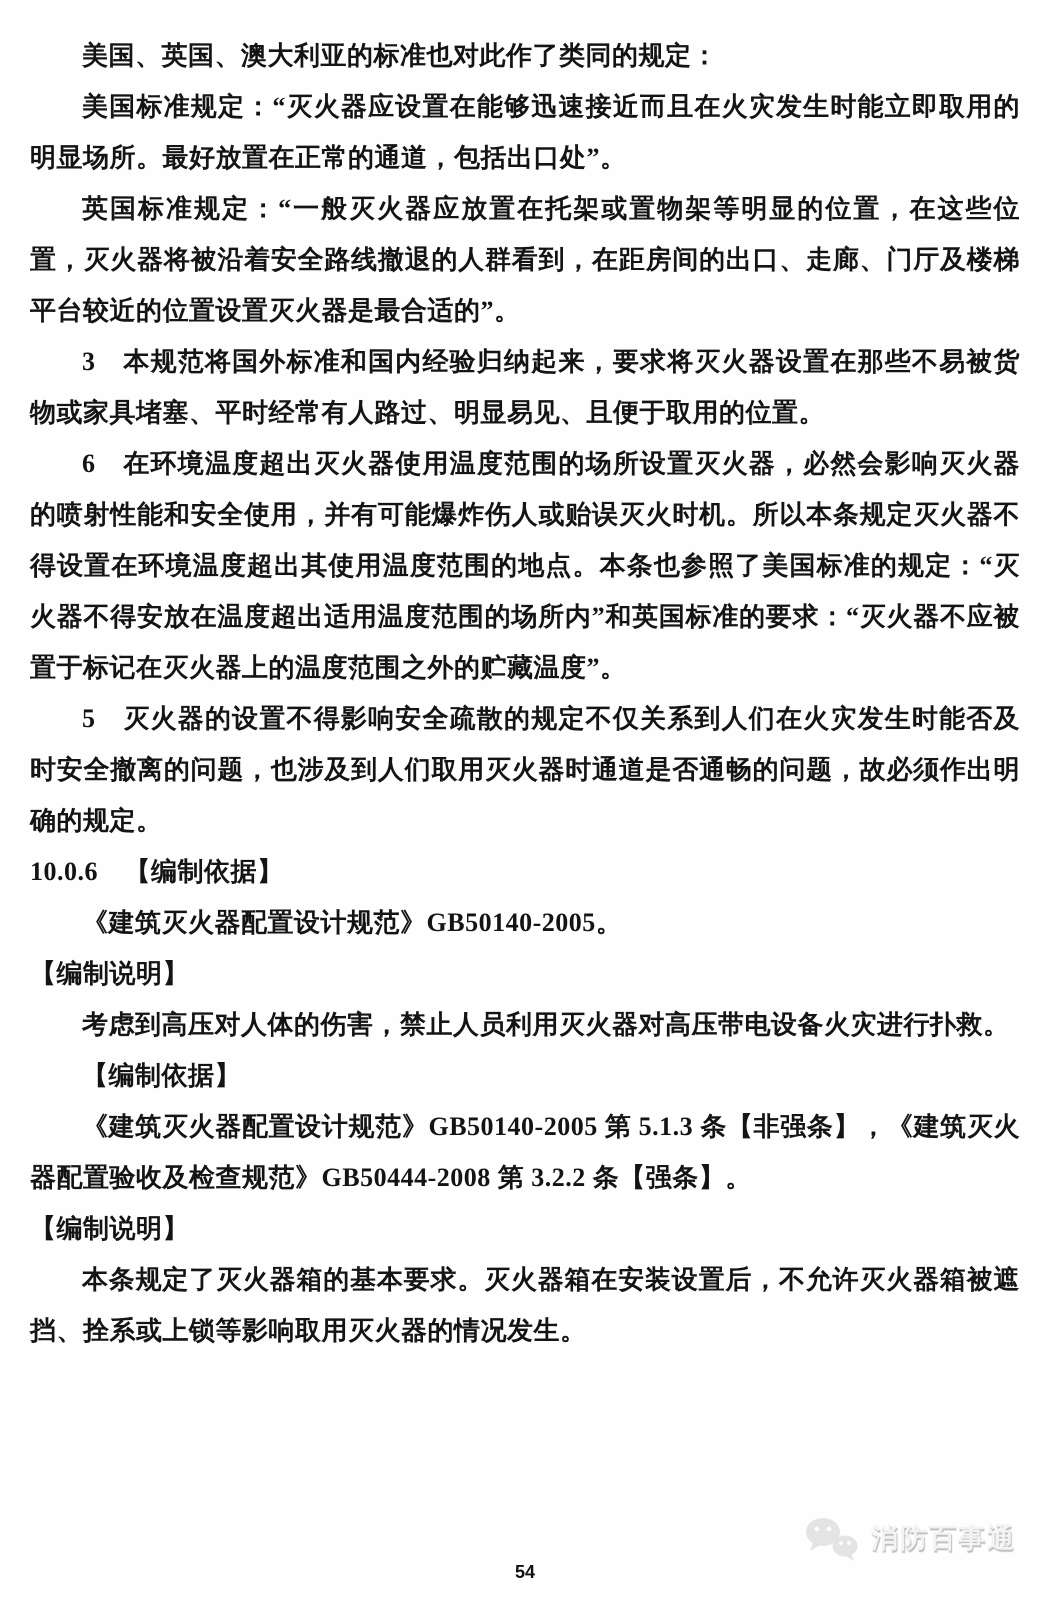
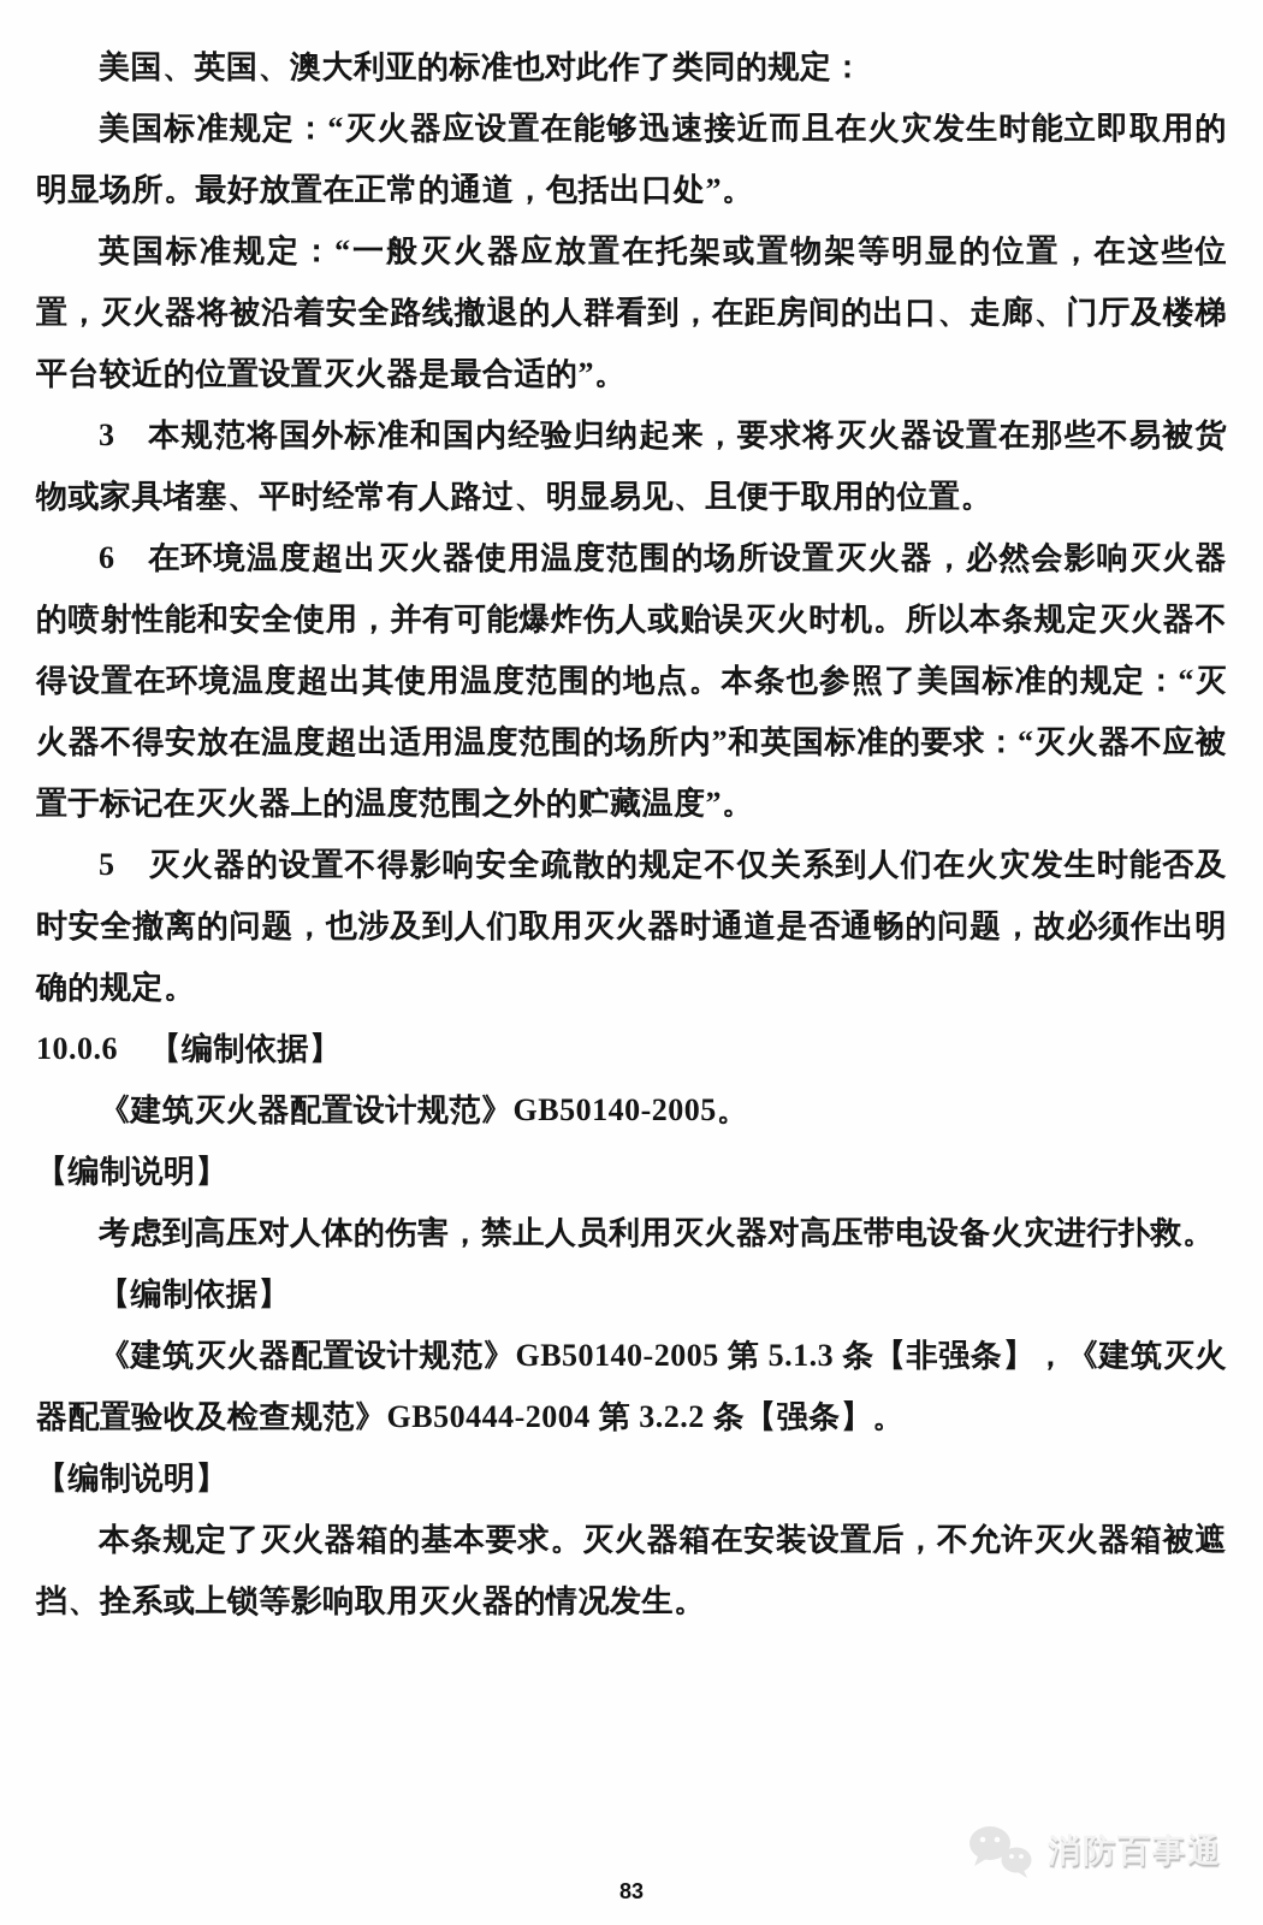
  美国、英国、澳大利亚的标准也对此作了类同的规定：
  美国标准规定：“灭火器应设置在能够迅速接近而且在火灾发生时能立即取用的明显场所。最好放置在正常的通道，包括出口处”。
  英国标准规定：“一般灭火器应放置在托架或置物架等明显的位置，在这些位置，灭火器将被沿着安全路线撤退的人群看到，在距房间的出口、走廊、门厅及楼梯平台较近的位置设置灭火器是最合适的”。
  3 本规范将国外标准和国内经验归纳起来，要求将灭火器设置在那些不易被货物或家具堵塞、平时经常有人路过、明显易见、且便于取用的位置。
  6 在环境温度超出灭火器使用温度范围的场所设置灭火器，必然会影响灭火器的喷射性能和安全使用，并有可能爆炸伤人或贻误灭火时机。所以本条规定灭火器不得设置在环境温度超出其使用温度范围的地点。本条也参照了美国标准的规定：“灭火器不得安放在温度超出适用温度范围的场所内”和英国标准的要求：“灭火器不应被置于标记在灭火器上的温度范围之外的贮藏温度”。
  5 灭火器的设置不得影响安全疏散的规定不仅关系到人们在火灾发生时能否及时安全撤离的问题，也涉及到人们取用灭火器时通道是否通畅的问题，故必须作出明确的规定。
  10.0.6 【编制依据】
  《建筑灭火器配置设计规范》GB50140-2005。
  【编制说明】
  考虑到高压对人体的伤害，禁止人员利用灭火器对高压带电设备火灾进行扑救。
  【编制依据】
- 《建筑灭火器配置设计规范》GB50140-2005 第 5.1.3 条【非强条】，《建筑灭火器配置验收及检查规范》GB50444-2008 第 3.2.2 条【强条】。
+ 《建筑灭火器配置设计规范》GB50140-2005 第 5.1.3 条【非强条】，《建筑灭火器配置验收及检查规范》GB50444-2004 第 3.2.2 条【强条】。
  【编制说明】
  本条规定了灭火器箱的基本要求。灭火器箱在安装设置后，不允许灭火器箱被遮挡、拴系或上锁等影响取用灭火器的情况发生。
  消防百事通
- 54
+ 83
